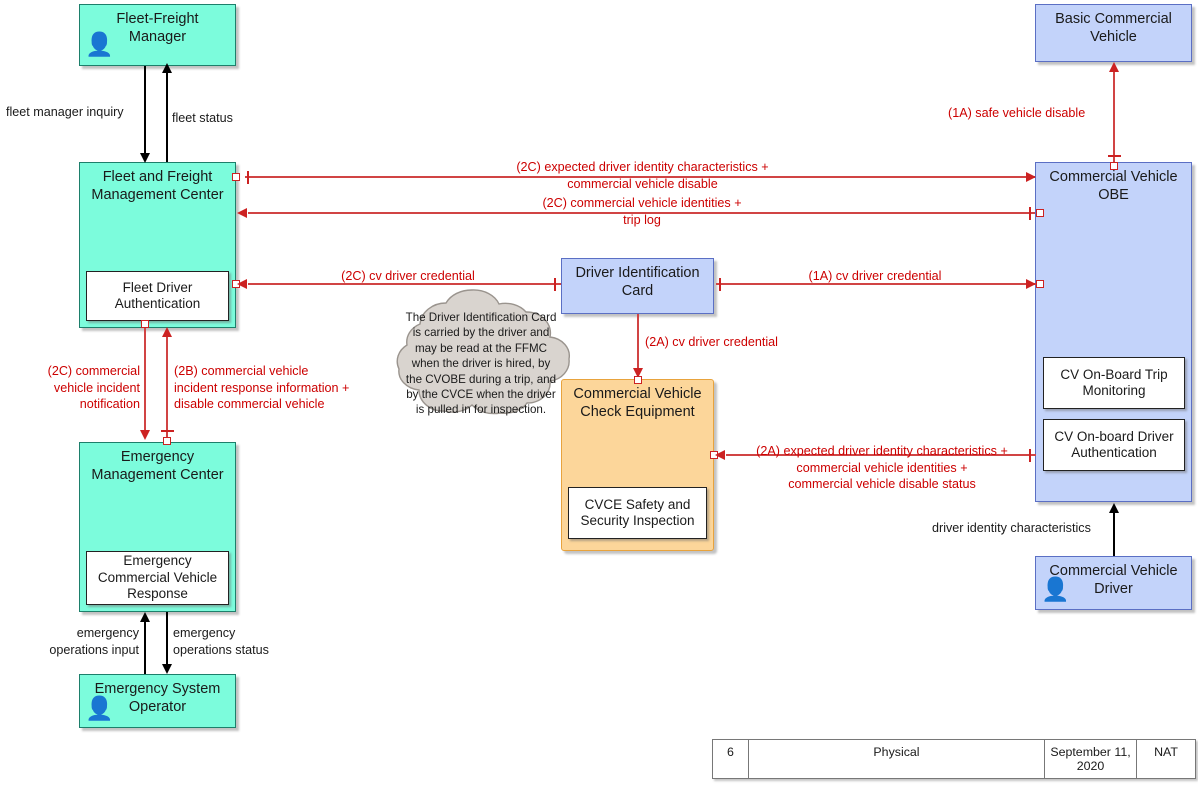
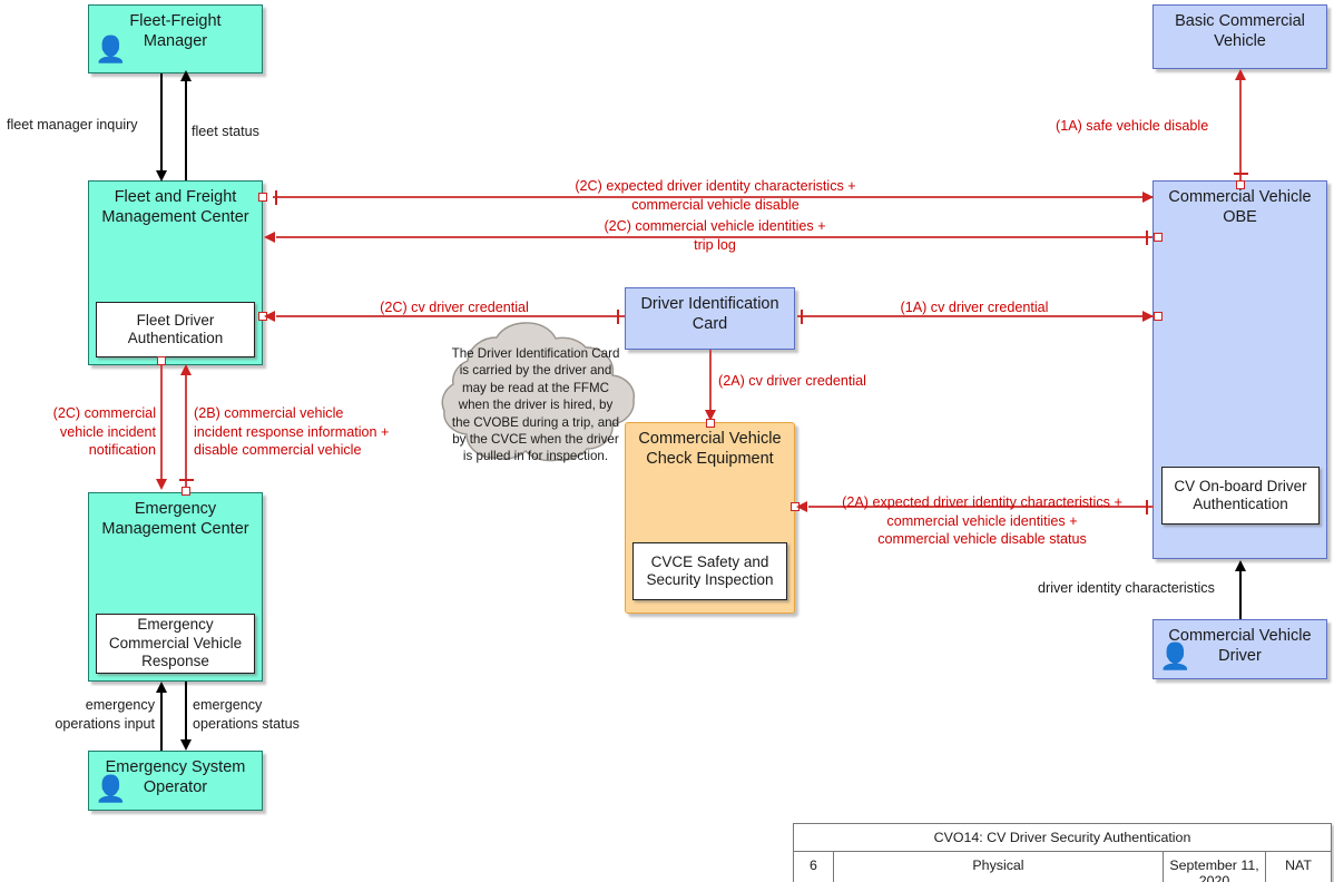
  Fleet-Freight
  Manager
  👤
  Fleet and Freight
  Management Center
  Fleet Driver
  Authentication
  Emergency
  Management Center
  Emergency
  Commercial Vehicle
  Response
  Emergency System
  Operator
  👤
  Driver Identification
  Card
  Commercial Vehicle
  Check Equipment
  CVCE Safety and
  Security Inspection
  Basic Commercial
  Vehicle
  Commercial Vehicle
  OBE
- CV On-Board Trip
- Monitoring
  CV On-board Driver
  Authentication
  Commercial Vehicle
  Driver
  👤
  The Driver Identification Card
  is carried by the driver and
  may be read at the FFMC
  when the driver is hired, by
  the CVOBE during a trip, and
  by the CVCE when the driver
  is pulled in for inspection.
  fleet manager inquiry
  fleet status
  (2C) expected driver identity characteristics +
  commercial vehicle disable
  (2C) commercial vehicle identities +
  trip log
  (2C) cv driver credential
  (1A) cv driver credential
  (2A) cv driver credential
  (1A) safe vehicle disable
  (2C) commercial
  vehicle incident
  notification
  (2B) commercial vehicle
  incident response information +
  disable commercial vehicle
  (2A) expected driver identity characteristics +
  commercial vehicle identities +
  commercial vehicle disable status
  driver identity characteristics
  emergency
  operations input
  emergency
  operations status
+ CVO14: CV Driver Security Authentication
  6
  Physical
  September 11, 2020
  NAT
